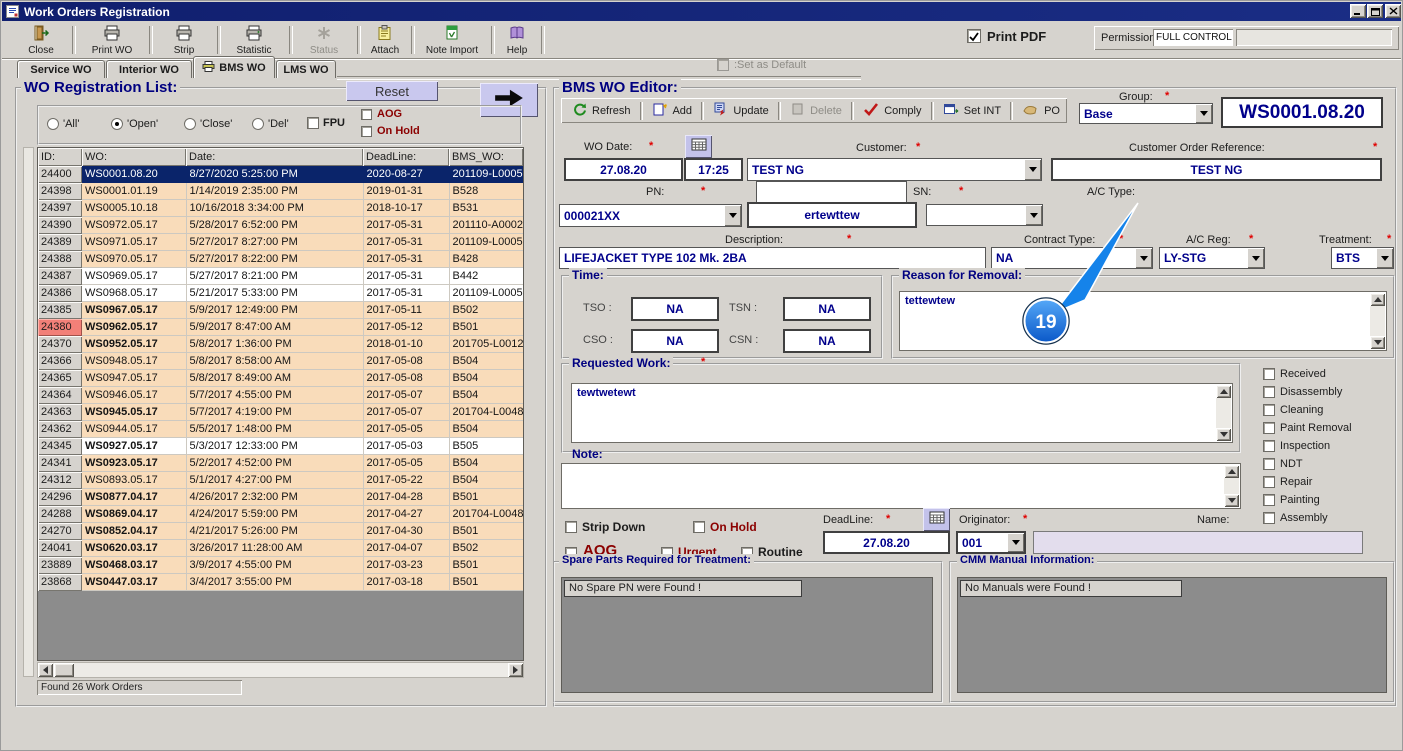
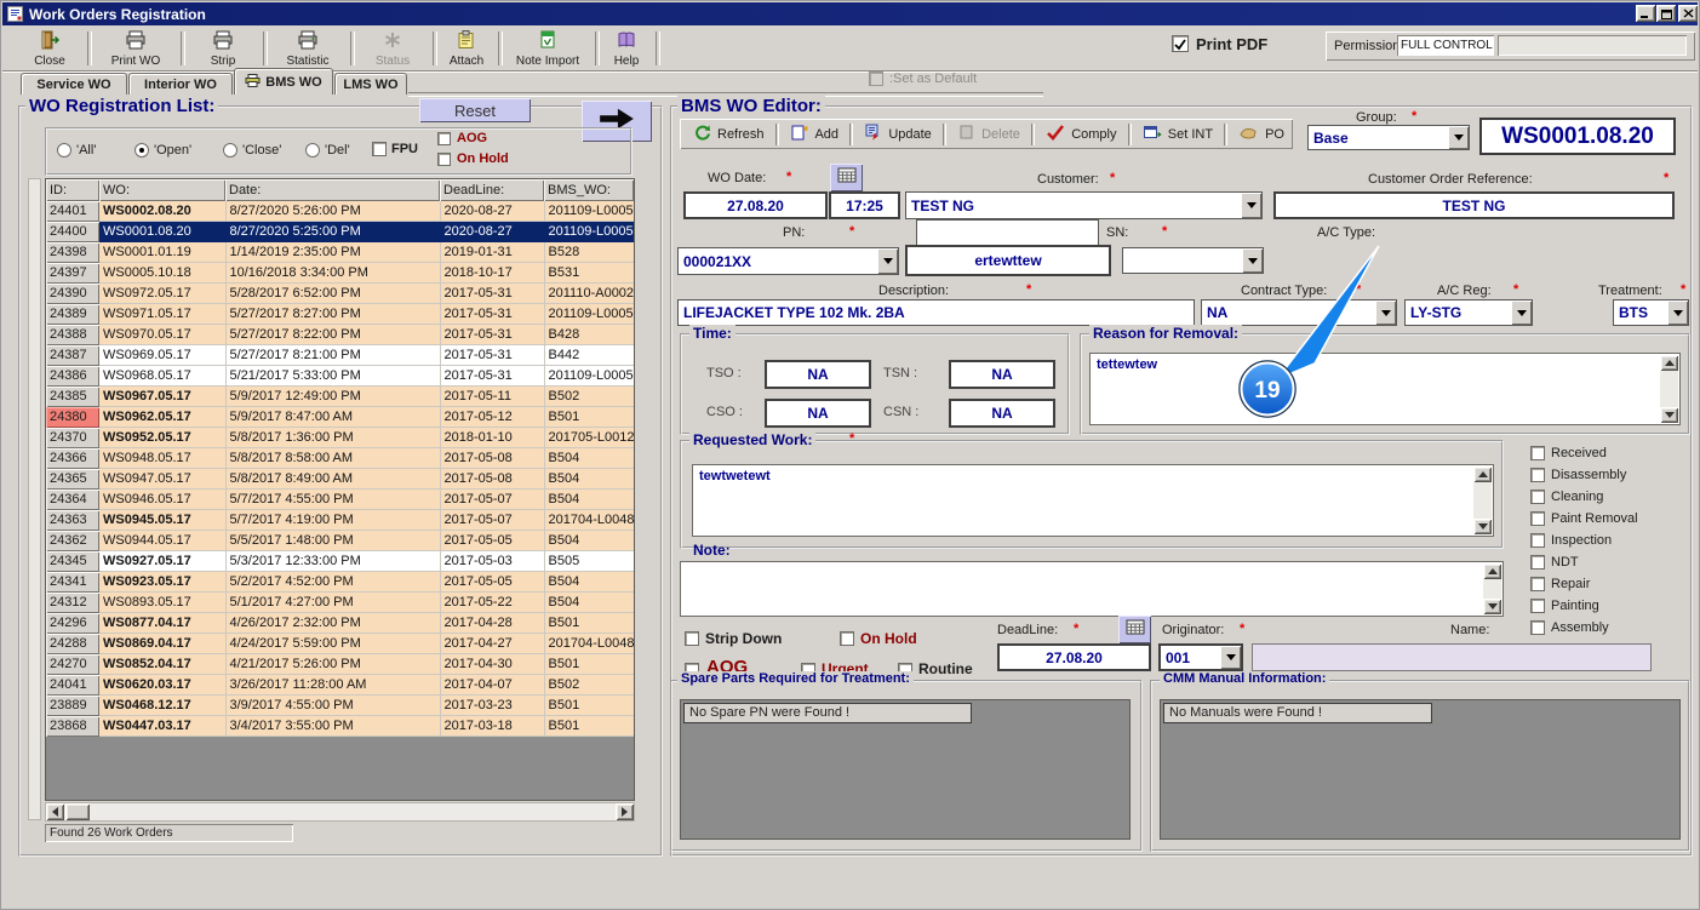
  Work Orders Registration
  Close
  Print WO
  Strip
  Statistic
  Status
  Attach
  Note Import
  Help
  Print PDF
  Permissio
  FULL CONTROL
  Service WO
  Interior WO
  BMS WO
  LMS WO
  :Set as Default
  WO Registration List:
  Reset
  'All'
  'Open'
  'Close'
  'Del'
  FPU
  AOG
  On Hold
  ID:	WO:	Date:	DeadLine:	BMS_WO:
+ 24401	WS0002.08.20	8/27/2020 5:26:00 PM	2020-08-27	201109-L0005
  24400	WS0001.08.20	8/27/2020 5:25:00 PM	2020-08-27	201109-L0005
  24398	WS0001.01.19	1/14/2019 2:35:00 PM	2019-01-31	B528
  24397	WS0005.10.18	10/16/2018 3:34:00 PM	2018-10-17	B531
  24390	WS0972.05.17	5/28/2017 6:52:00 PM	2017-05-31	201110-A0002
  24389	WS0971.05.17	5/27/2017 8:27:00 PM	2017-05-31	201109-L0005
  24388	WS0970.05.17	5/27/2017 8:22:00 PM	2017-05-31	B428
  24387	WS0969.05.17	5/27/2017 8:21:00 PM	2017-05-31	B442
  24386	WS0968.05.17	5/21/2017 5:33:00 PM	2017-05-31	201109-L0005
  24385	WS0967.05.17	5/9/2017 12:49:00 PM	2017-05-11	B502
  24380	WS0962.05.17	5/9/2017 8:47:00 AM	2017-05-12	B501
  24370	WS0952.05.17	5/8/2017 1:36:00 PM	2018-01-10	201705-L0012
  24366	WS0948.05.17	5/8/2017 8:58:00 AM	2017-05-08	B504
  24365	WS0947.05.17	5/8/2017 8:49:00 AM	2017-05-08	B504
  24364	WS0946.05.17	5/7/2017 4:55:00 PM	2017-05-07	B504
  24363	WS0945.05.17	5/7/2017 4:19:00 PM	2017-05-07	201704-L0048
  24362	WS0944.05.17	5/5/2017 1:48:00 PM	2017-05-05	B504
  24345	WS0927.05.17	5/3/2017 12:33:00 PM	2017-05-03	B505
  24341	WS0923.05.17	5/2/2017 4:52:00 PM	2017-05-05	B504
  24312	WS0893.05.17	5/1/2017 4:27:00 PM	2017-05-22	B504
  24296	WS0877.04.17	4/26/2017 2:32:00 PM	2017-04-28	B501
  24288	WS0869.04.17	4/24/2017 5:59:00 PM	2017-04-27	201704-L0048
  24270	WS0852.04.17	4/21/2017 5:26:00 PM	2017-04-30	B501
  24041	WS0620.03.17	3/26/2017 11:28:00 AM	2017-04-07	B502
- 23889	WS0468.03.17	3/9/2017 4:55:00 PM	2017-03-23	B501
+ 23889	WS0468.12.17	3/9/2017 4:55:00 PM	2017-03-23	B501
  23868	WS0447.03.17	3/4/2017 3:55:00 PM	2017-03-18	B501
  Found 26 Work Orders
  BMS WO Editor:
  Refresh
  Add
  Update
  Delete
  Comply
  Set INT
  PO
  Group:
  *
  Base
  WS0001.08.20
  WO Date:
  *
  27.08.20
  17:25
  Customer:
  *
  TEST NG
  Customer Order Reference:
  *
  TEST NG
  PN:
  *
  SN:
  *
  A/C Type:
  000021XX
  ertewttew
  Description:
  *
  Contract Type:
  *
  A/C Reg:
  *
  Treatment:
  *
  LIFEJACKET TYPE 102 Mk. 2BA
  NA
  LY-STG
  BTS
  Time:
  TSO :
  NA
  TSN :
  NA
  CSO :
  NA
  CSN :
  NA
  Reason for Removal:
  tettewtew
  Requested Work:
  *
  tewtwetewt
  Received
  Disassembly
  Cleaning
  Paint Removal
  Inspection
  NDT
  Repair
  Painting
  Assembly
  Note:
  Strip Down
  On Hold
  AOG
  Urgent
  Routine
  DeadLine:
  *
  27.08.20
  Originator:
  *
  001
  Name:
  Spare Parts Required for Treatment:
  No Spare PN were Found !
  CMM Manual Information:
  No Manuals were Found !
  19
